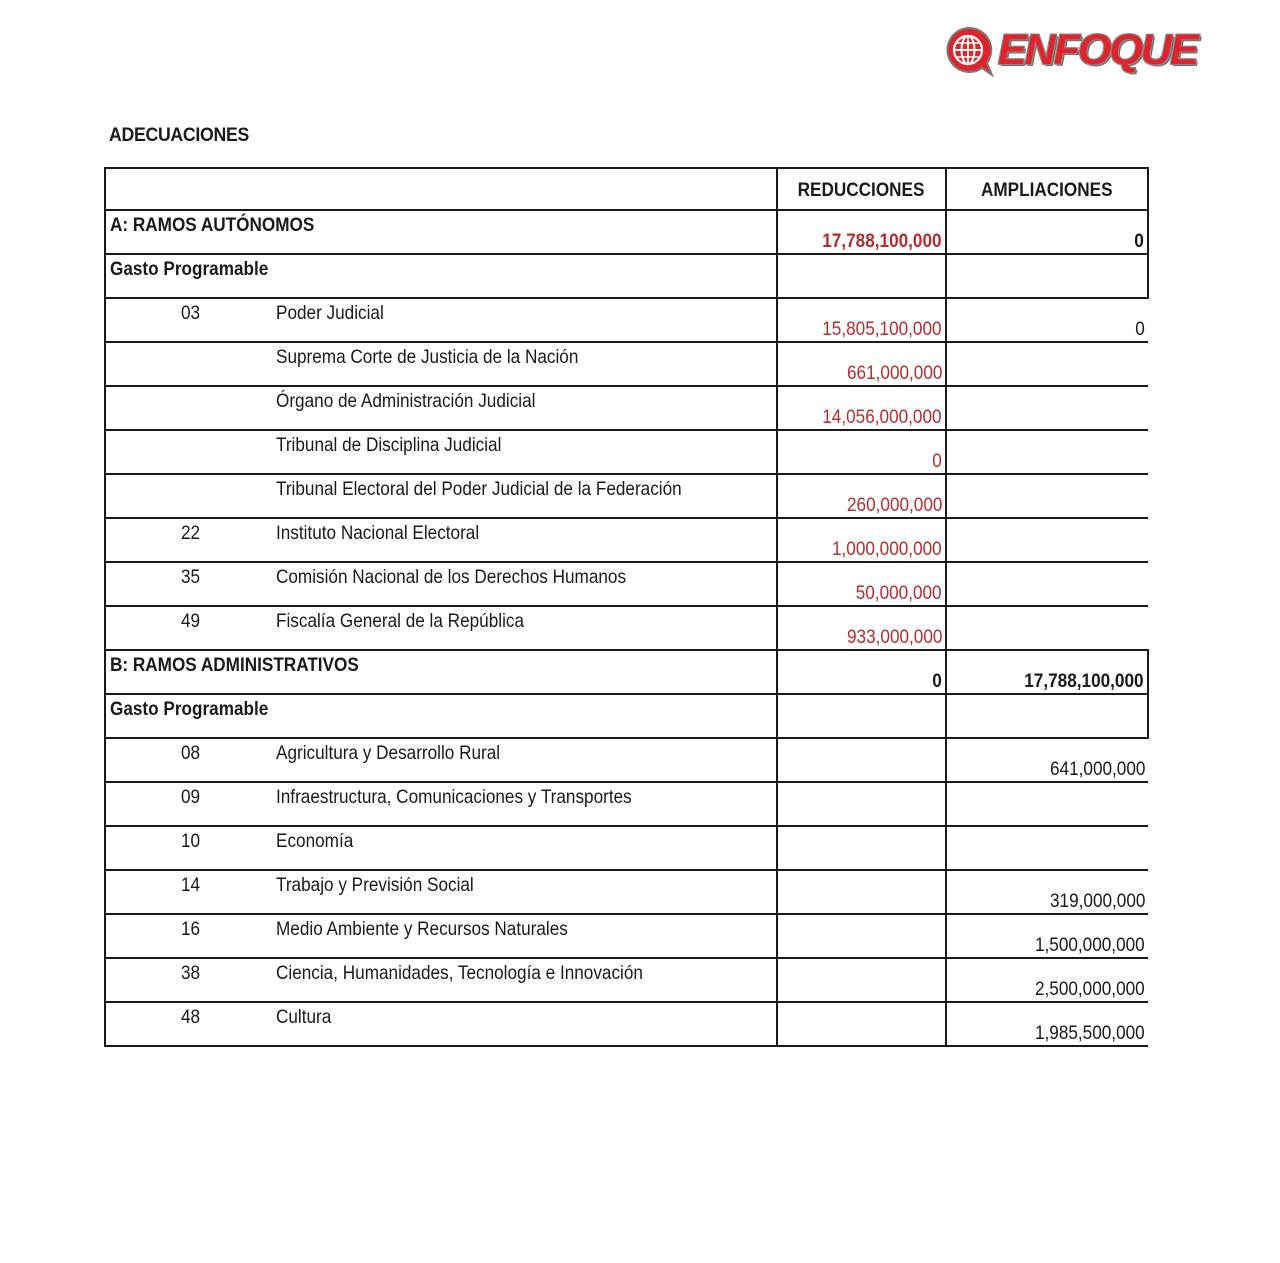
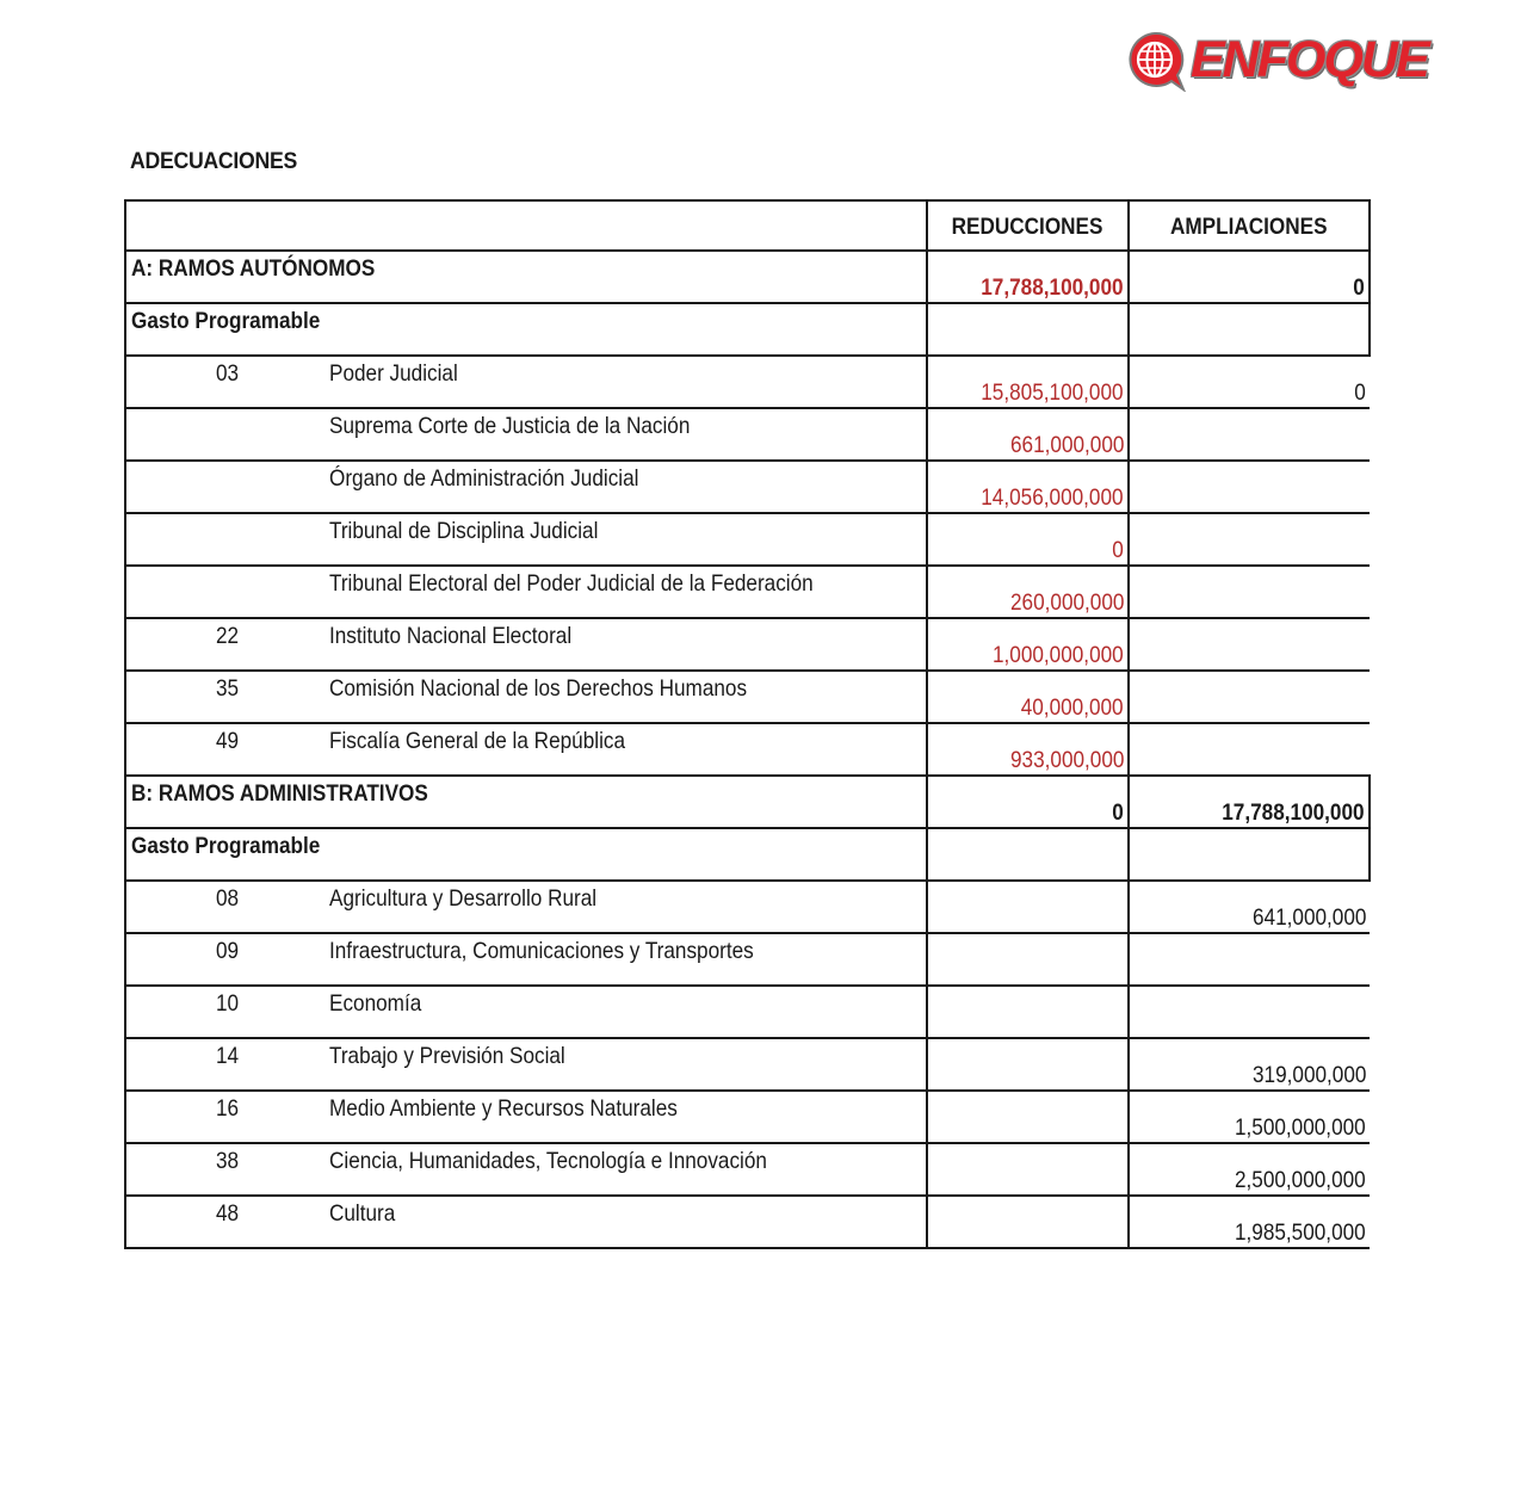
  ENFOQUE
  ADECUACIONES
  	REDUCCIONES	AMPLIACIONES
  A: RAMOS AUTÓNOMOS	17,788,100,000	0
  Gasto Programable
  03	Poder Judicial	15,805,100,000	0
  	Suprema Corte de Justicia de la Nación	661,000,000
  	Órgano de Administración Judicial	14,056,000,000
  	Tribunal de Disciplina Judicial	0
  	Tribunal Electoral del Poder Judicial de la Federación	260,000,000
  22	Instituto Nacional Electoral	1,000,000,000
- 35	Comisión Nacional de los Derechos Humanos	50,000,000
+ 35	Comisión Nacional de los Derechos Humanos	40,000,000
  49	Fiscalía General de la República	933,000,000
  B: RAMOS ADMINISTRATIVOS	0	17,788,100,000
  Gasto Programable
  08	Agricultura y Desarrollo Rural		641,000,000
  09	Infraestructura, Comunicaciones y Transportes
  10	Economía
  14	Trabajo y Previsión Social		319,000,000
  16	Medio Ambiente y Recursos Naturales		1,500,000,000
  38	Ciencia, Humanidades, Tecnología e Innovación		2,500,000,000
  48	Cultura		1,985,500,000
